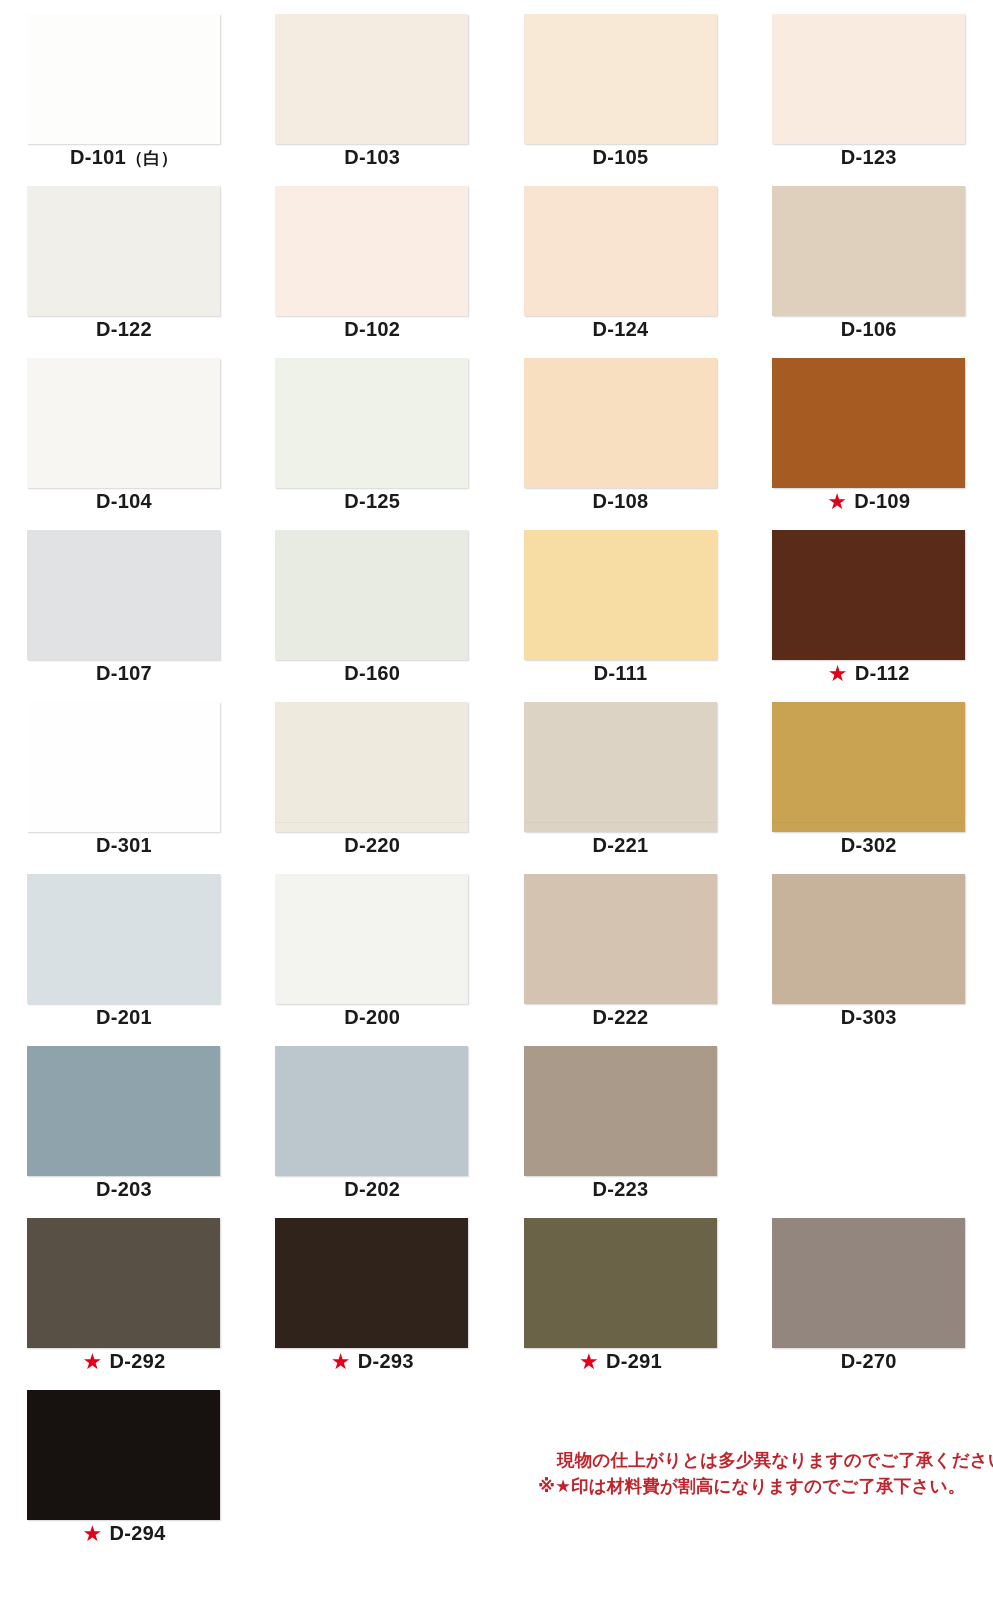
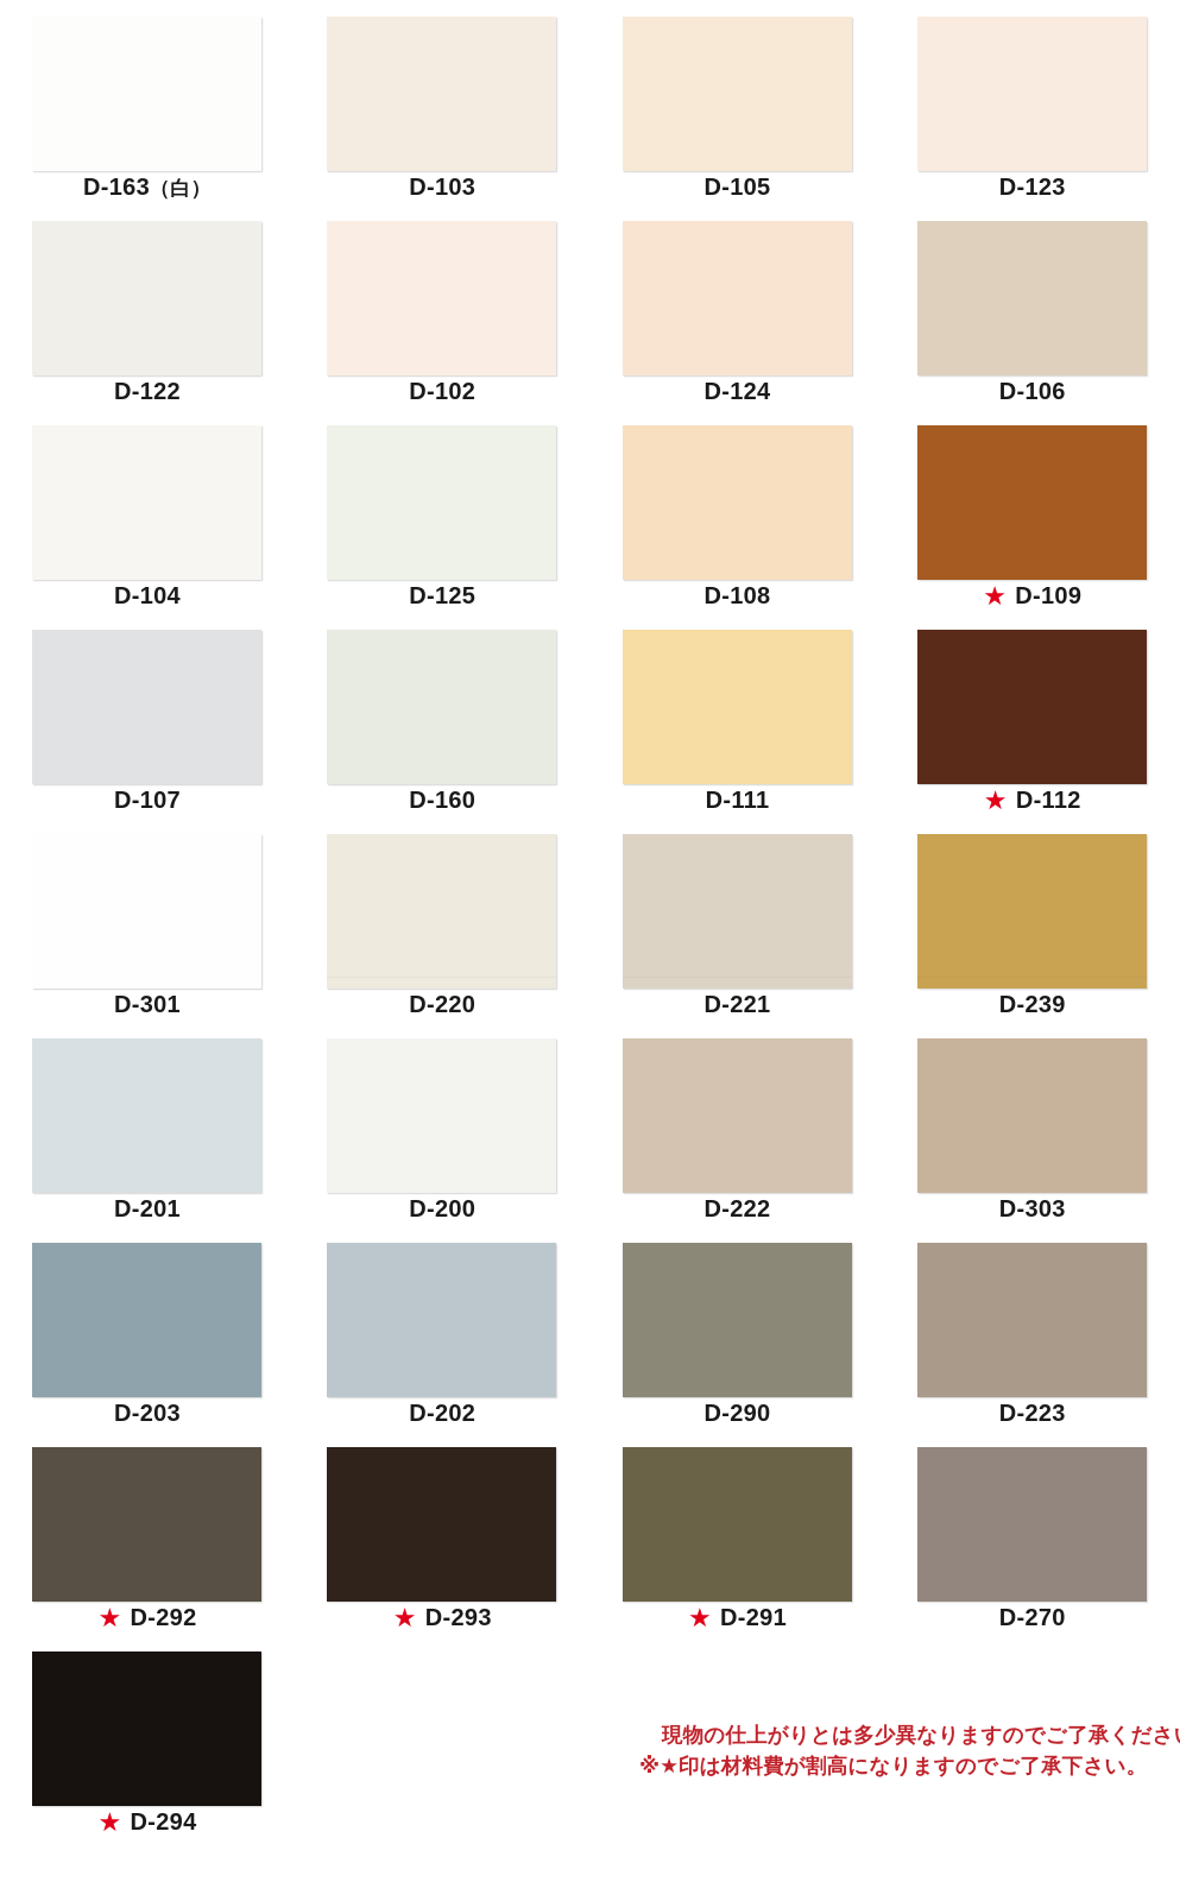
- D-101（白）
+ D-163（白）
  D-103
  D-105
  D-123
  D-122
  D-102
  D-124
  D-106
  D-104
  D-125
  D-108
  ★ D-109
  D-107
  D-160
  D-111
  ★ D-112
  D-301
  D-220
  D-221
- D-302
+ D-239
  D-201
  D-200
  D-222
  D-303
  D-203
  D-202
+ D-290
  D-223
  ★ D-292
  ★ D-293
  ★ D-291
  D-270
  ★ D-294
  現物の仕上がりとは多少異なりますのでご了承くださ
  ※★印は材料費が割高になりますのでご了承下さい。
